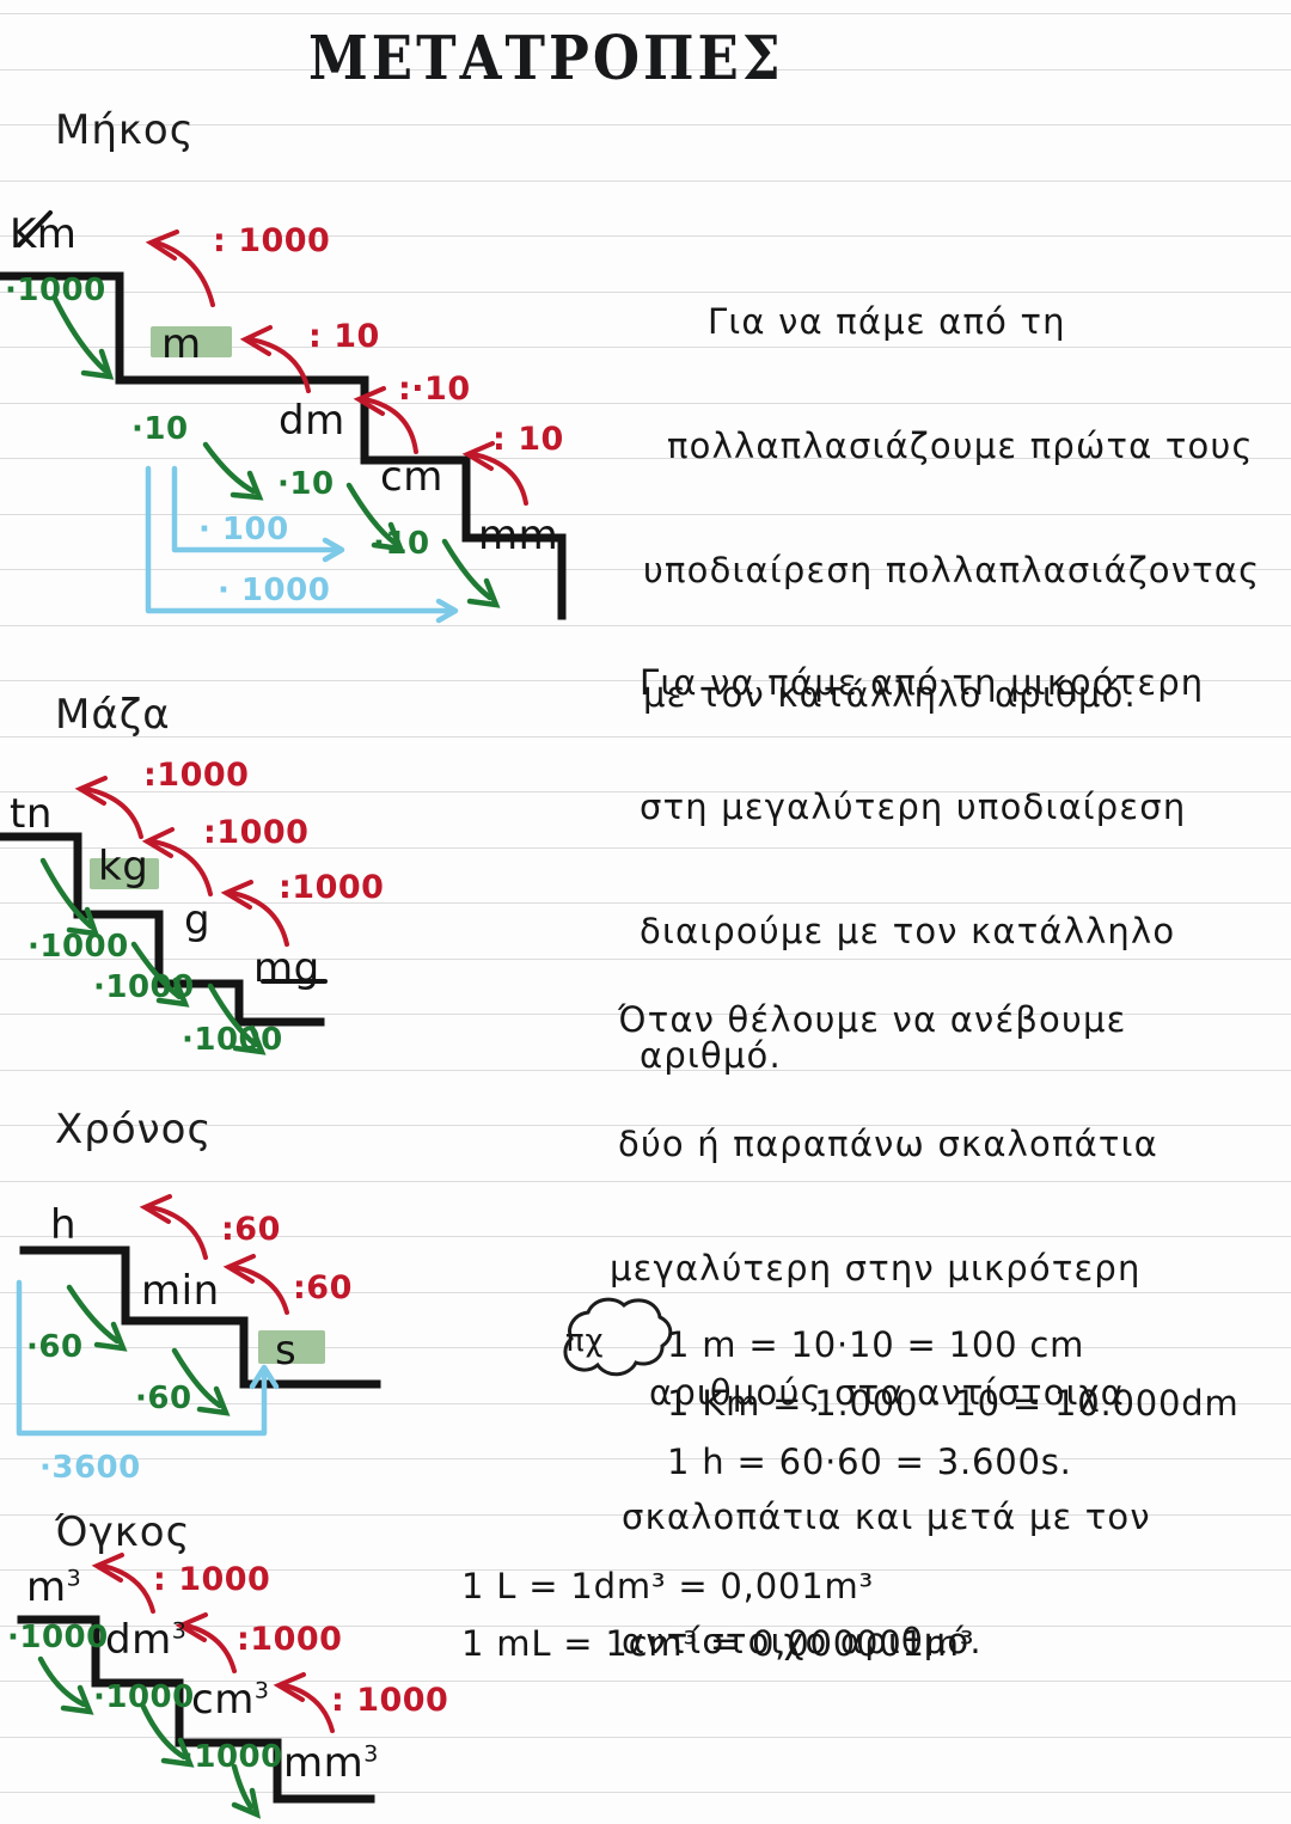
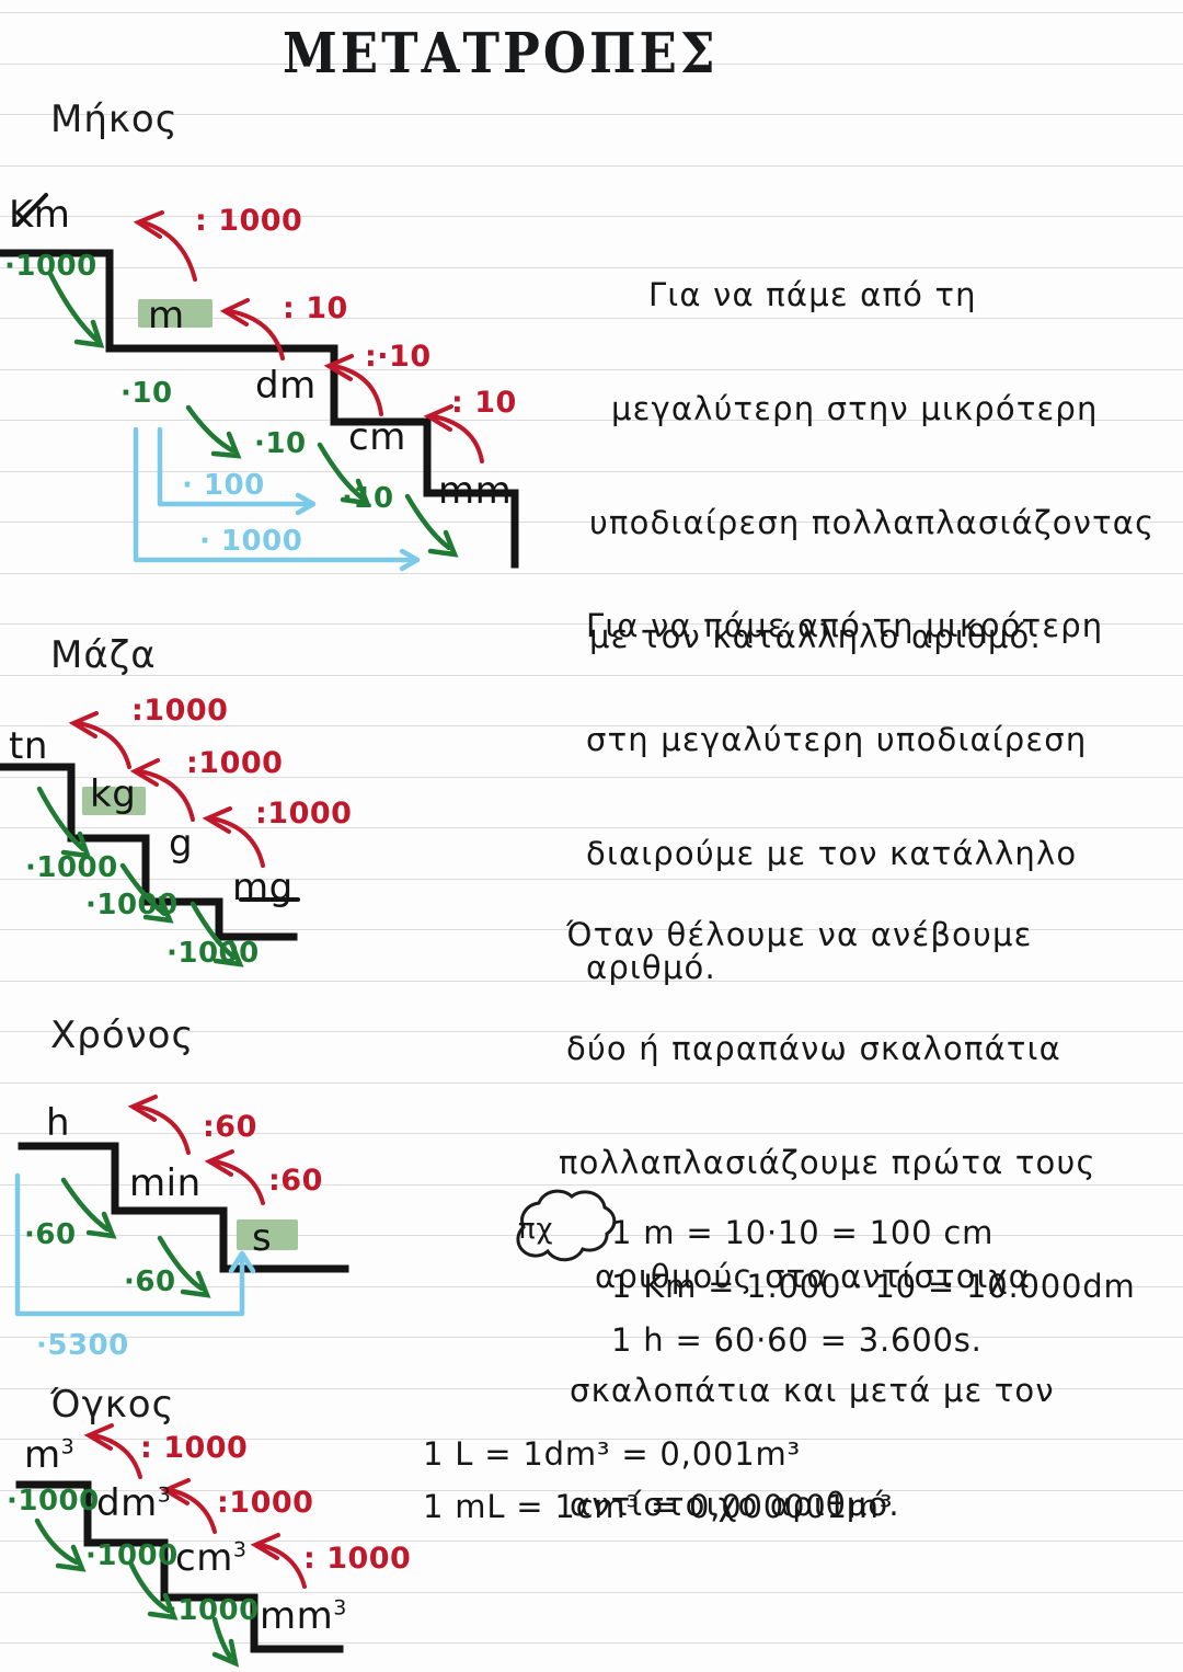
  ΜΕΤΑΤΡΟΠΕΣ
  Μήκος
  Μάζα
  Χρόνος
  Όγκος
  Km
  m
  dm
  cm
  mm
  : 1000
  : 10
  :·10
  : 10
  ·1000
  ·10
  ·10
  ·10
  · 100
  · 1000
  tn
  kg
  g
  mg
  :1000
  :1000
  :1000
  ·1000
  ·1000
  ·1000
  h
  min
  s
  :60
  :60
  ·60
  ·60
- ·3600
+ ·5300
  m3
  dm3
  cm3
  mm3
  : 1000
  :1000
  : 1000
  ·1000
  ·1000
  ·1000
  Για να πάμε από τη
- πολλαπλασιάζουμε πρώτα τους
+ μεγαλύτερη στην μικρότερη
  υποδιαίρεση πολλαπλασιάζοντας
  με τον κατάλληλο αριθμό.
  Για να πάμε από τη μικρότερη
  στη μεγαλύτερη υποδιαίρεση
  διαιρούμε με τον κατάλληλο
  αριθμό.
  Όταν θέλουμε να ανέβουμε
  δύο ή παραπάνω σκαλοπάτια
- μεγαλύτερη στην μικρότερη
+ πολλαπλασιάζουμε πρώτα τους
  αριθμούς στα αντίστοιχα
  σκαλοπάτια και μετά με τον
  αντίστοιχο αριθμό.
  πχ
  1 m = 10·10 = 100 cm
  1 Km = 1.000 · 10 = 10.000dm
  1 h = 60·60 = 3.600s.
  1 L = 1dm³ = 0,001m³
  1 mL = 1cm³ = 0,000001m³
